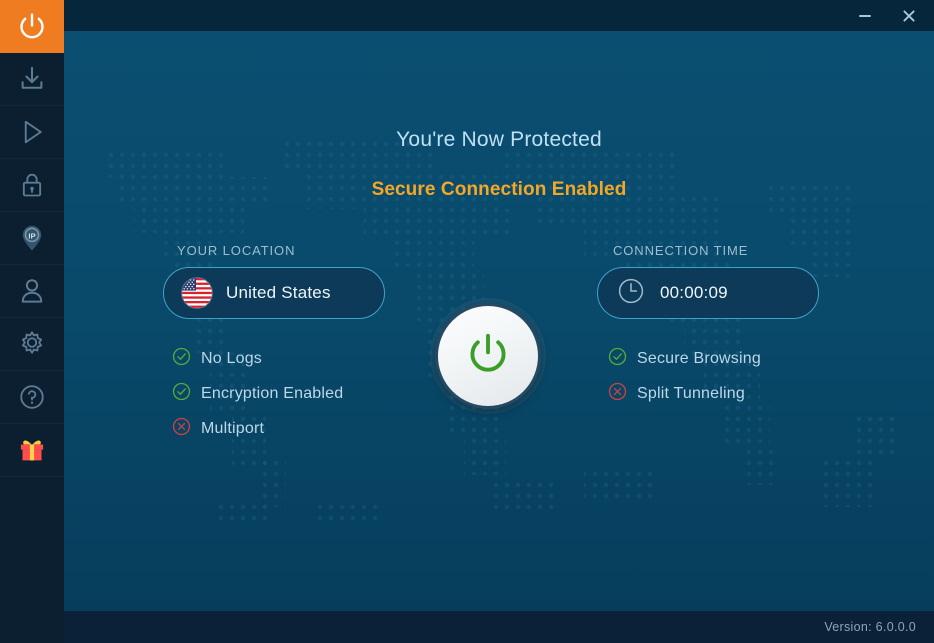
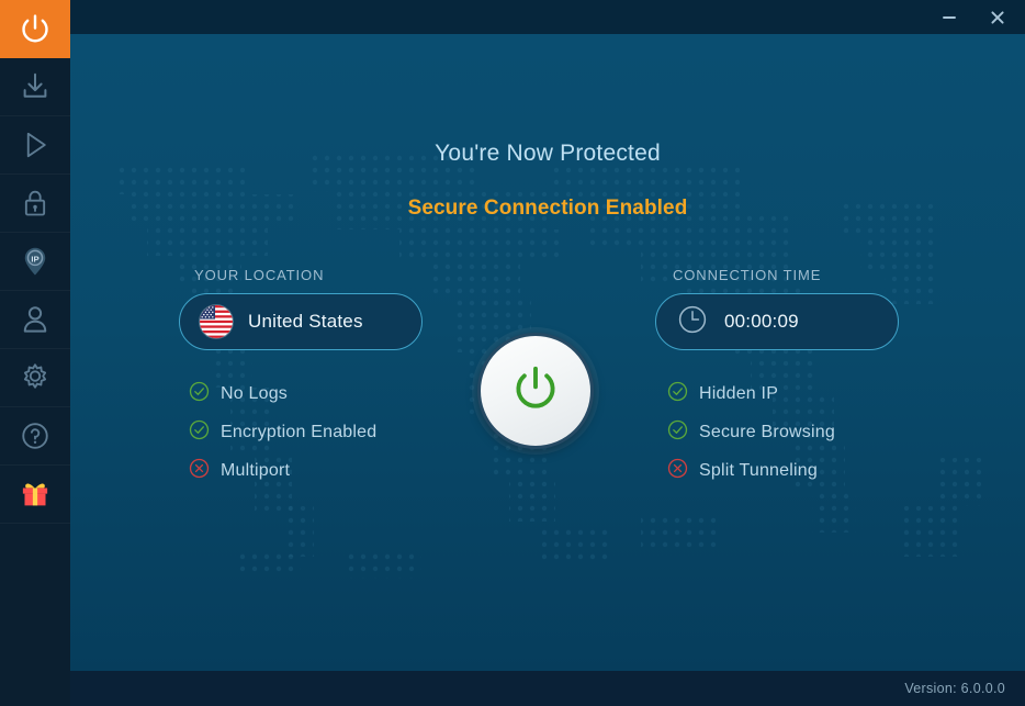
  IP
  You're Now Protected
  Secure Connection Enabled
  YOUR LOCATION
  United States
  CONNECTION TIME
  00:00:09
  No Logs
  Encryption Enabled
  Multiport
+ Hidden IP
  Secure Browsing
  Split Tunneling
  Version: 6.0.0.0
